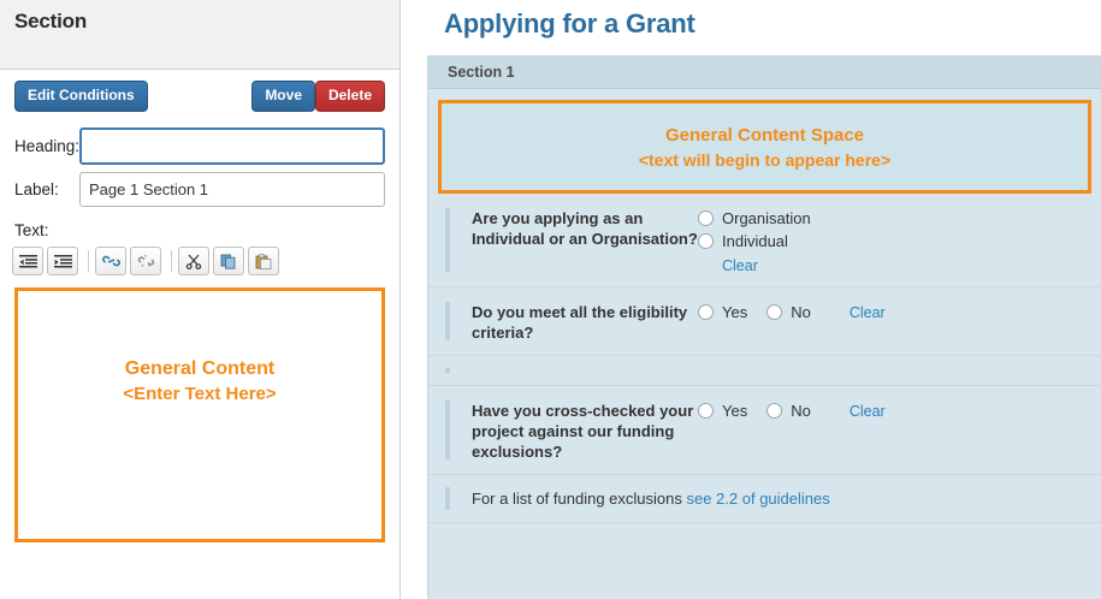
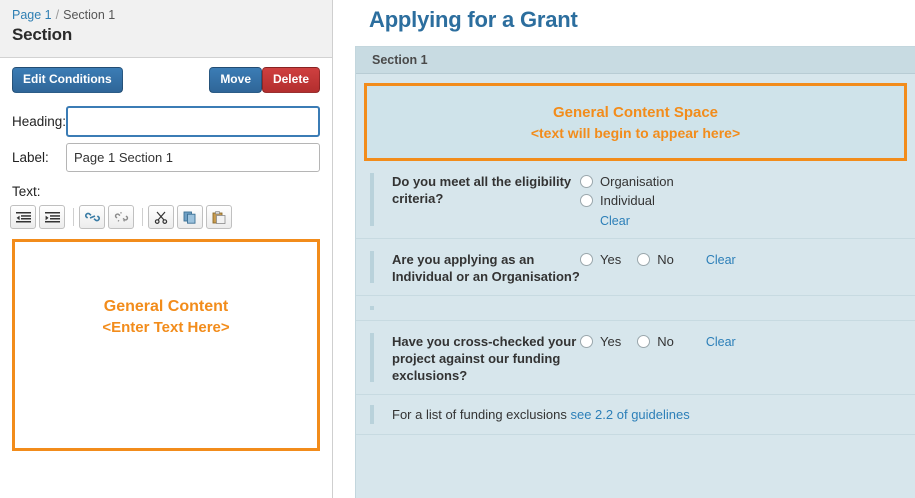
+ Page 1 / Section 1
  Section
  Edit Conditions
  Move
  Delete
  Heading:
  Label:
  Page 1 Section 1
  Text:
  General Content
  <Enter Text Here>
  Applying for a Grant
  Section 1
  General Content Space
  <text will begin to appear here>
- Are you applying as an Individual or an Organisation?
+ Do you meet all the eligibility criteria?
  Organisation
  Individual
  Clear
- Do you meet all the eligibility criteria?
+ Are you applying as an Individual or an Organisation?
  Yes
  No
  Clear
  Have you cross-checked your project against our funding exclusions?
  Yes
  No
  Clear
  For a list of funding exclusions see 2.2 of guidelines
